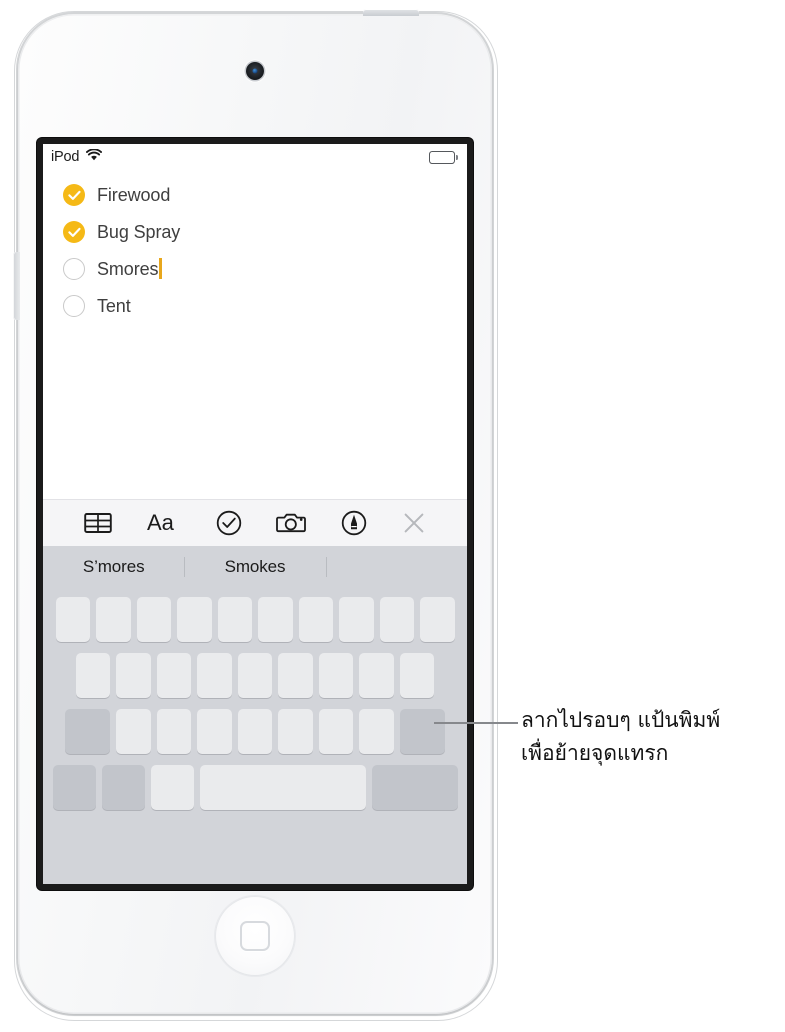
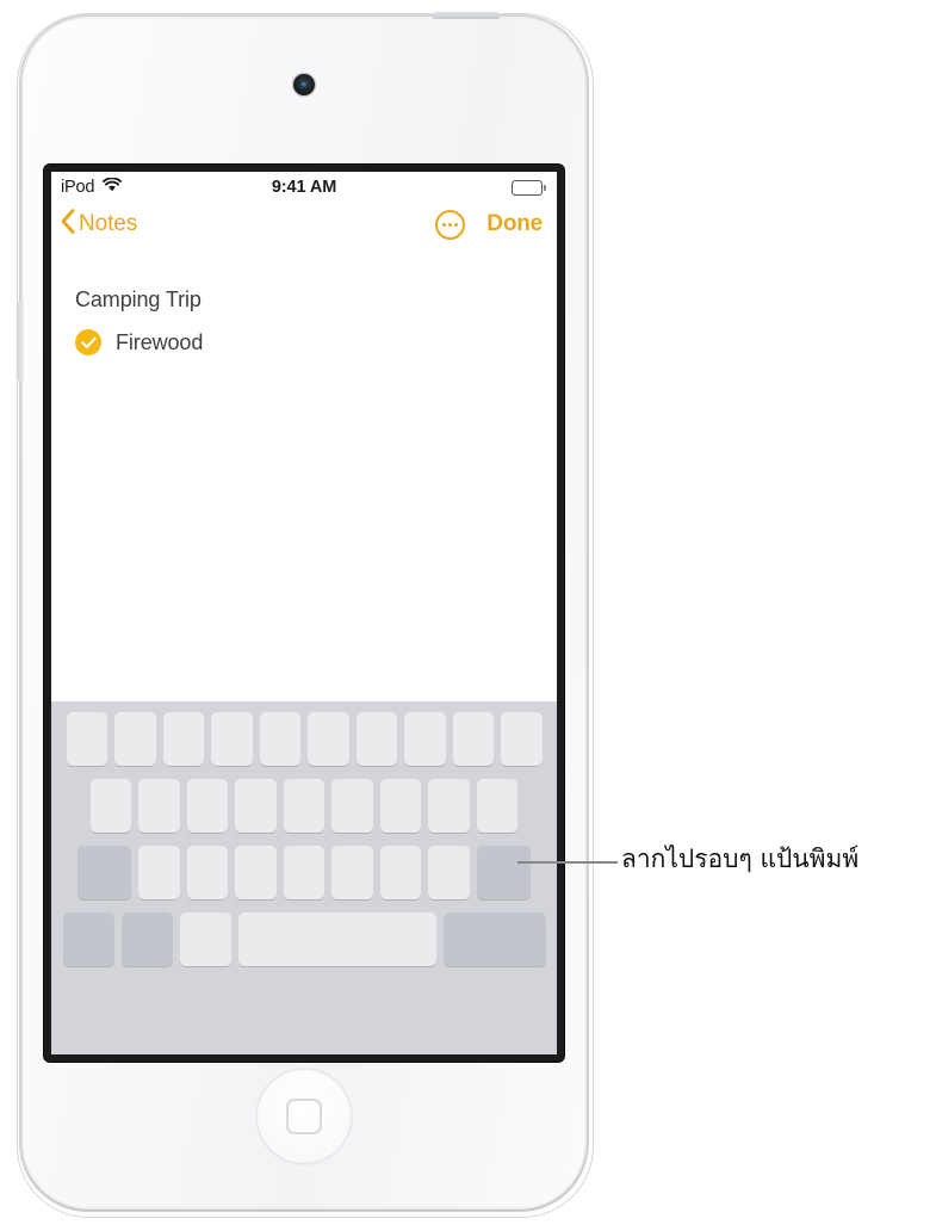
  iPod
+ 9:41 AM
+ Notes
+ Done
+ Camping Trip
  Firewood
- Bug Spray
- Smores
- Tent
- Aa
- S’mores
- Smokes
  ลากไปรอบๆ แป้นพิมพ์
- เพื่อย้ายจุดแทรก
